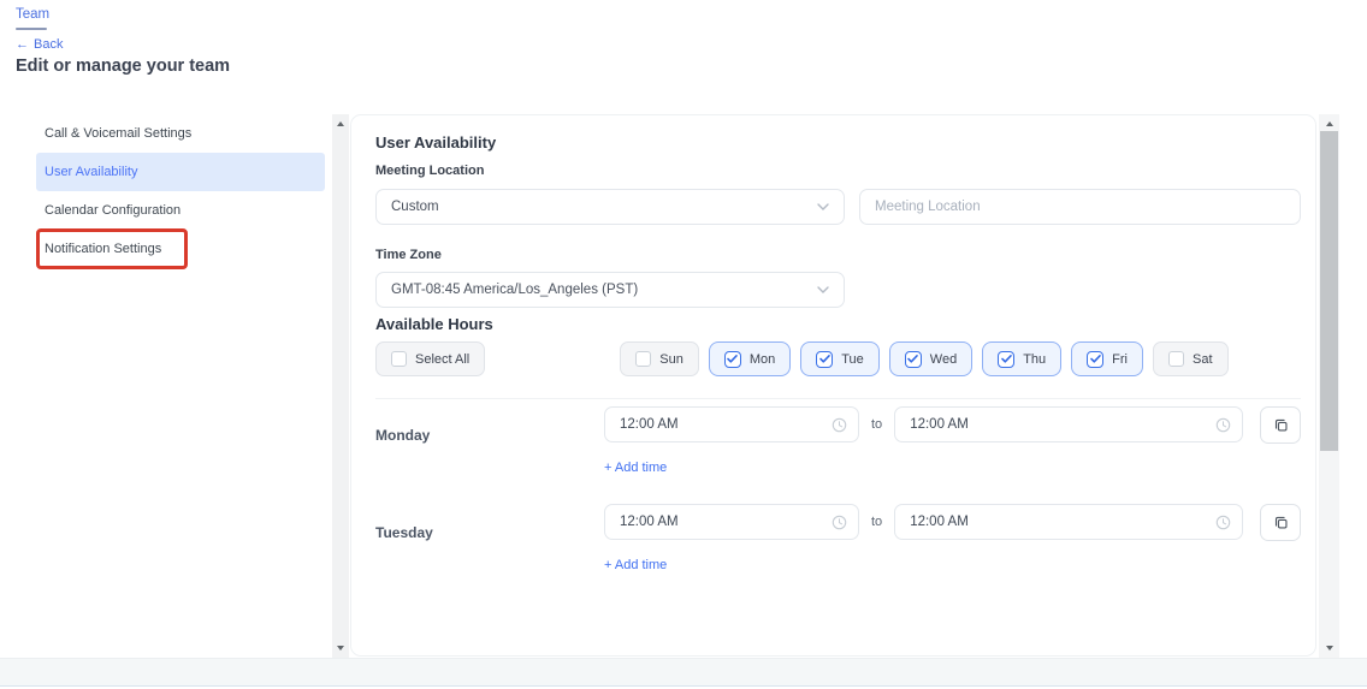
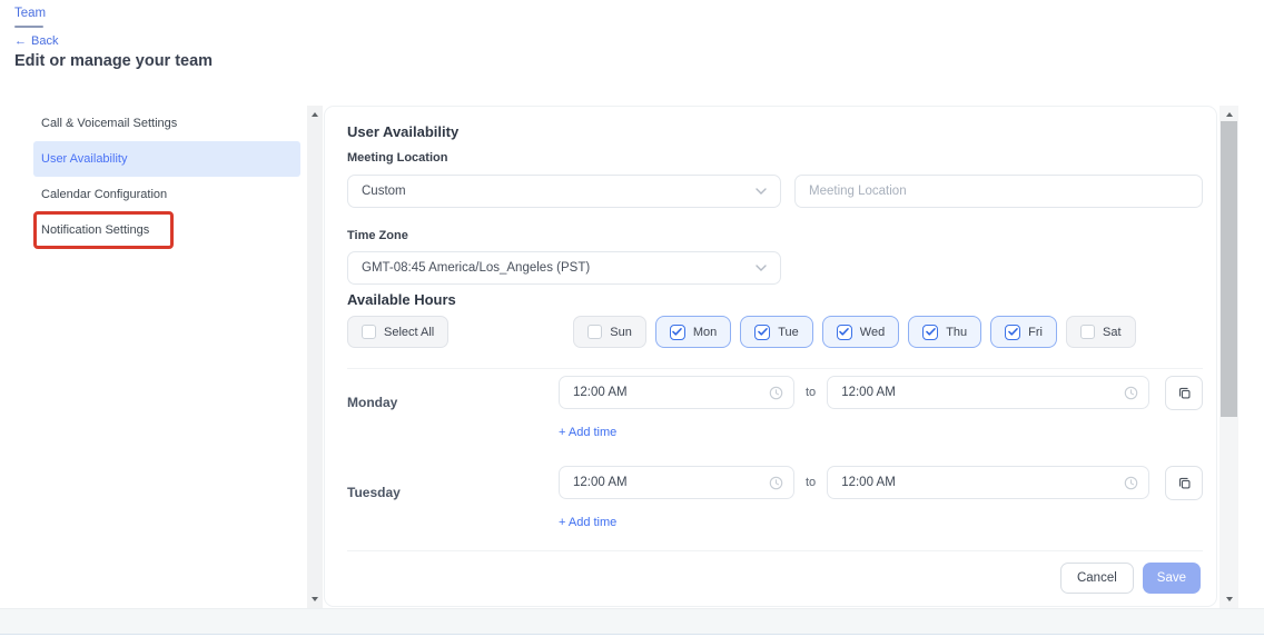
  Team
  ←
  Back
  Edit or manage your team
  Call & Voicemail Settings
  User Availability
  Calendar Configuration
  Notification Settings
  User Availability
  Meeting Location
  Custom
  Meeting Location
  Time Zone
  GMT-08:45 America/Los_Angeles (PST)
  Available Hours
  Select All
  Sun
  Mon
  Tue
  Wed
  Thu
  Fri
  Sat
  Monday
  12:00 AM
  to
  12:00 AM
  + Add time
  Tuesday
  12:00 AM
  to
  12:00 AM
  + Add time
+ Cancel
+ Save
